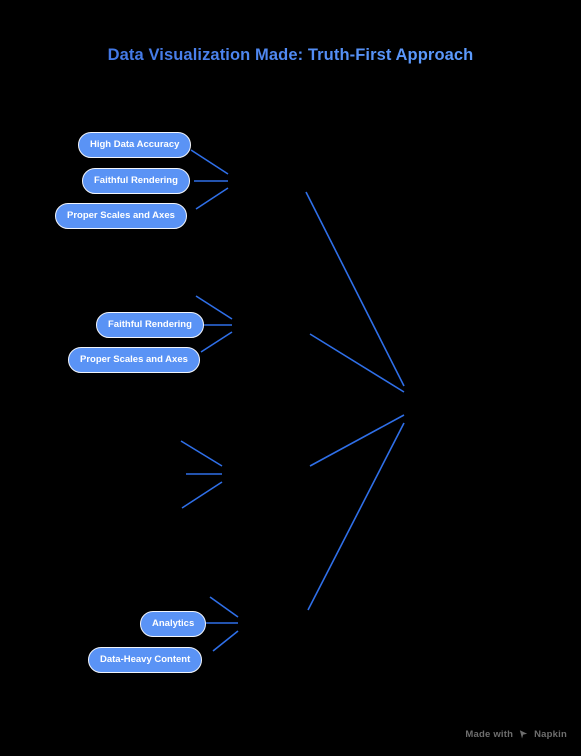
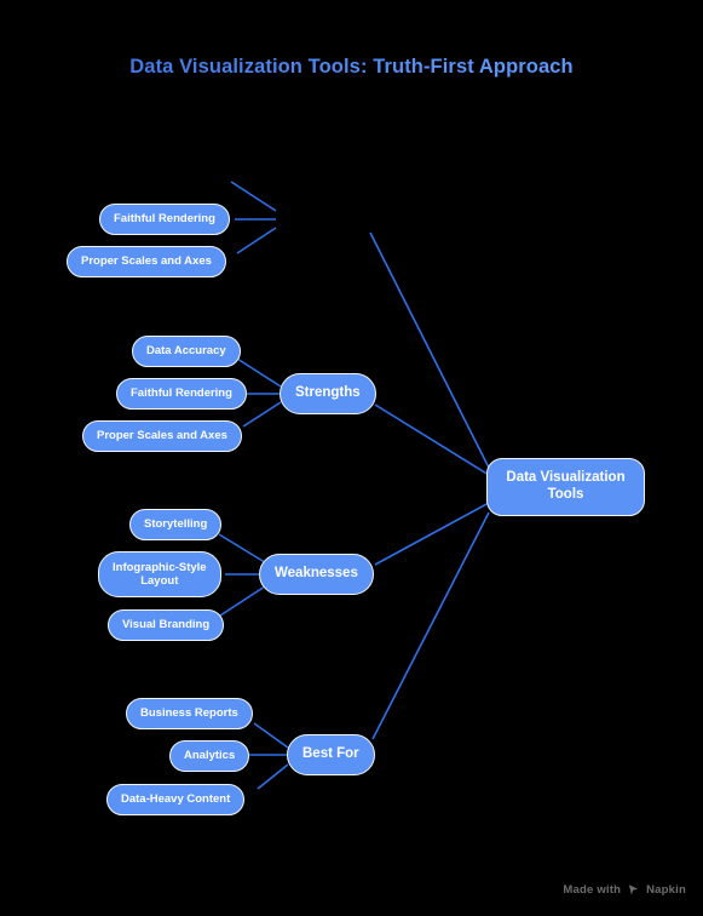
- Data Visualization Made: Truth-First Approach
+ Data Visualization Tools: Truth-First Approach
- High Data Accuracy
  Faithful Rendering
  Proper Scales and Axes
+ Data Accuracy
  Faithful Rendering
  Proper Scales and Axes
+ Strengths
+ Storytelling
+ Infographic-Style
+ Layout
+ Visual Branding
+ Weaknesses
+ Business Reports
  Analytics
  Data-Heavy Content
+ Best For
+ Data Visualization
+ Tools
  Made with
  Napkin
